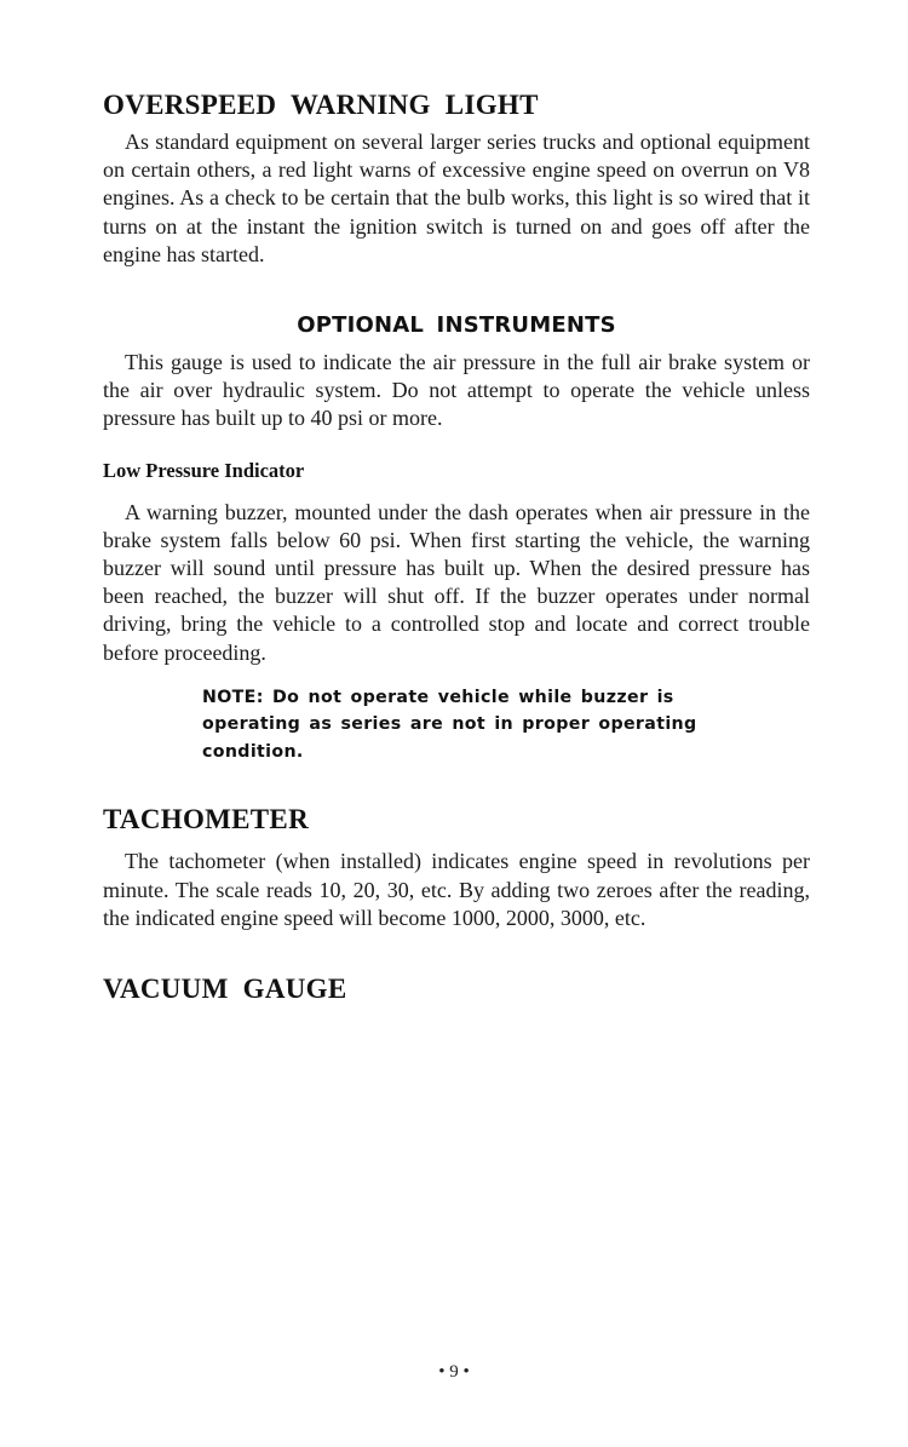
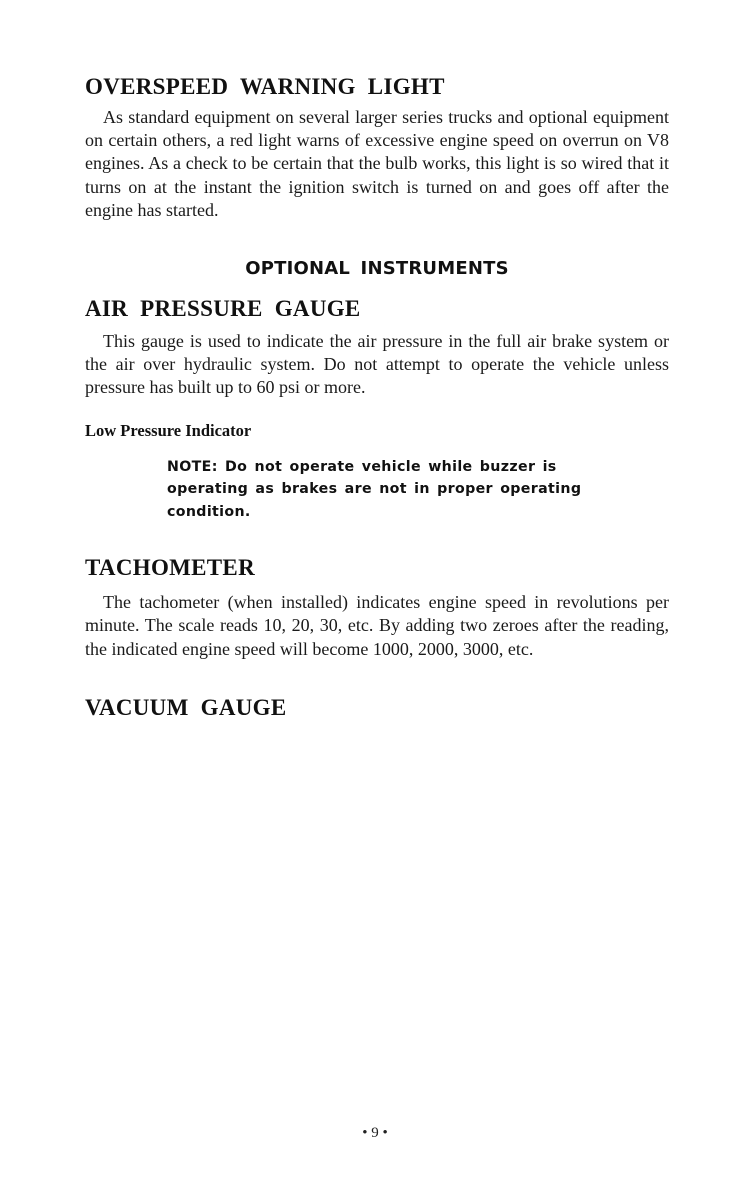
  OVERSPEED WARNING LIGHT
  As standard equipment on several larger series trucks and optional equipment on certain others, a red light warns of ex­cessive engine speed on overrun on V8 engines. As a check to be certain that the bulb works, this light is so wired that it turns on at the instant the ignition switch is turned on and goes off after the engine has started.
  OPTIONAL INSTRUMENTS
+ AIR PRESSURE GAUGE
- This gauge is used to indicate the air pressure in the full air brake system or the air over hydraulic system. Do not attempt to operate the vehicle unless pressure has built up to 40 psi or more.
+ This gauge is used to indicate the air pressure in the full air brake system or the air over hydraulic system. Do not attempt to operate the vehicle unless pressure has built up to 60 psi or more.
  Low Pressure Indicator
- A warning buzzer, mounted under the dash operates when air pressure in the brake system falls below 60 psi. When first starting the vehicle, the warning buzzer will sound until pres­sure has built up. When the desired pressure has been reached, the buzzer will shut off. If the buzzer operates under normal driving, bring the vehicle to a controlled stop and locate and correct trouble before proceeding.
- NOTE: Do not operate vehicle while buzzer is operating as series are not in proper operat­ing condition.
+ NOTE: Do not operate vehicle while buzzer is operating as brakes are not in proper operat­ing condition.
  TACHOMETER
  The tachometer (when installed) indicates engine speed in revolutions per minute. The scale reads 10, 20, 30, etc. By add­ing two zeroes after the reading, the indicated engine speed will become 1000, 2000, 3000, etc.
  VACUUM GAUGE
  • 9 •
